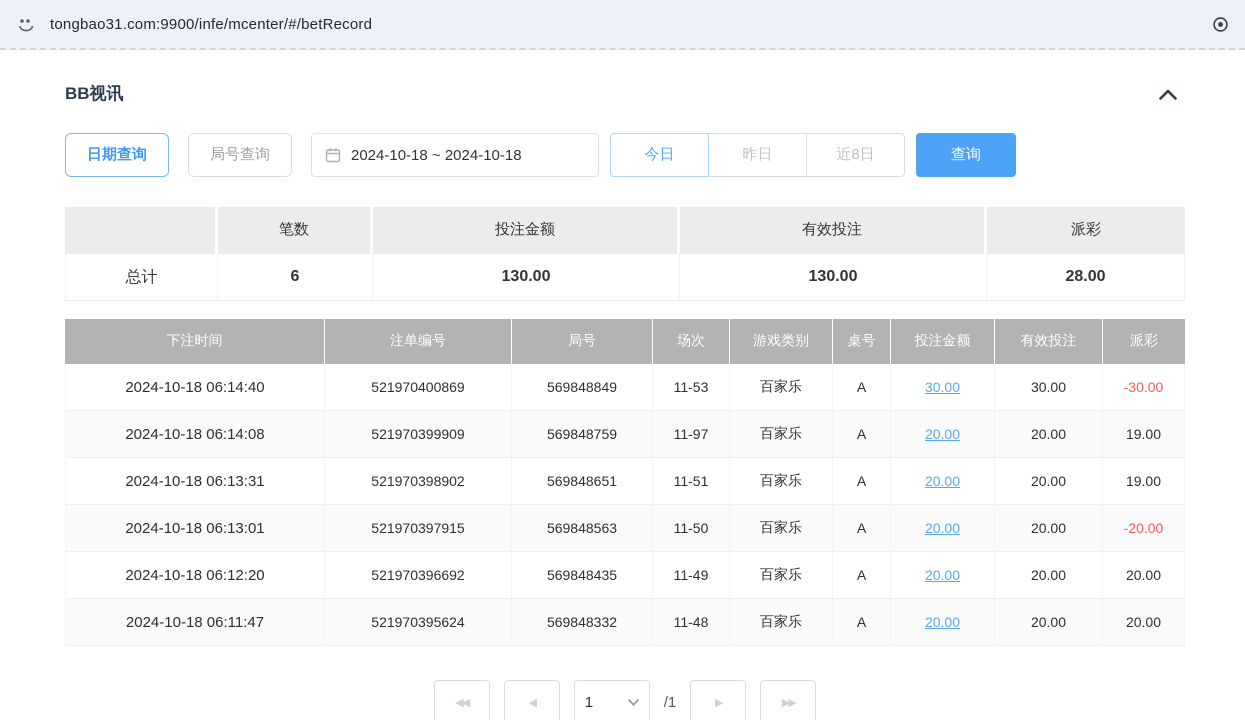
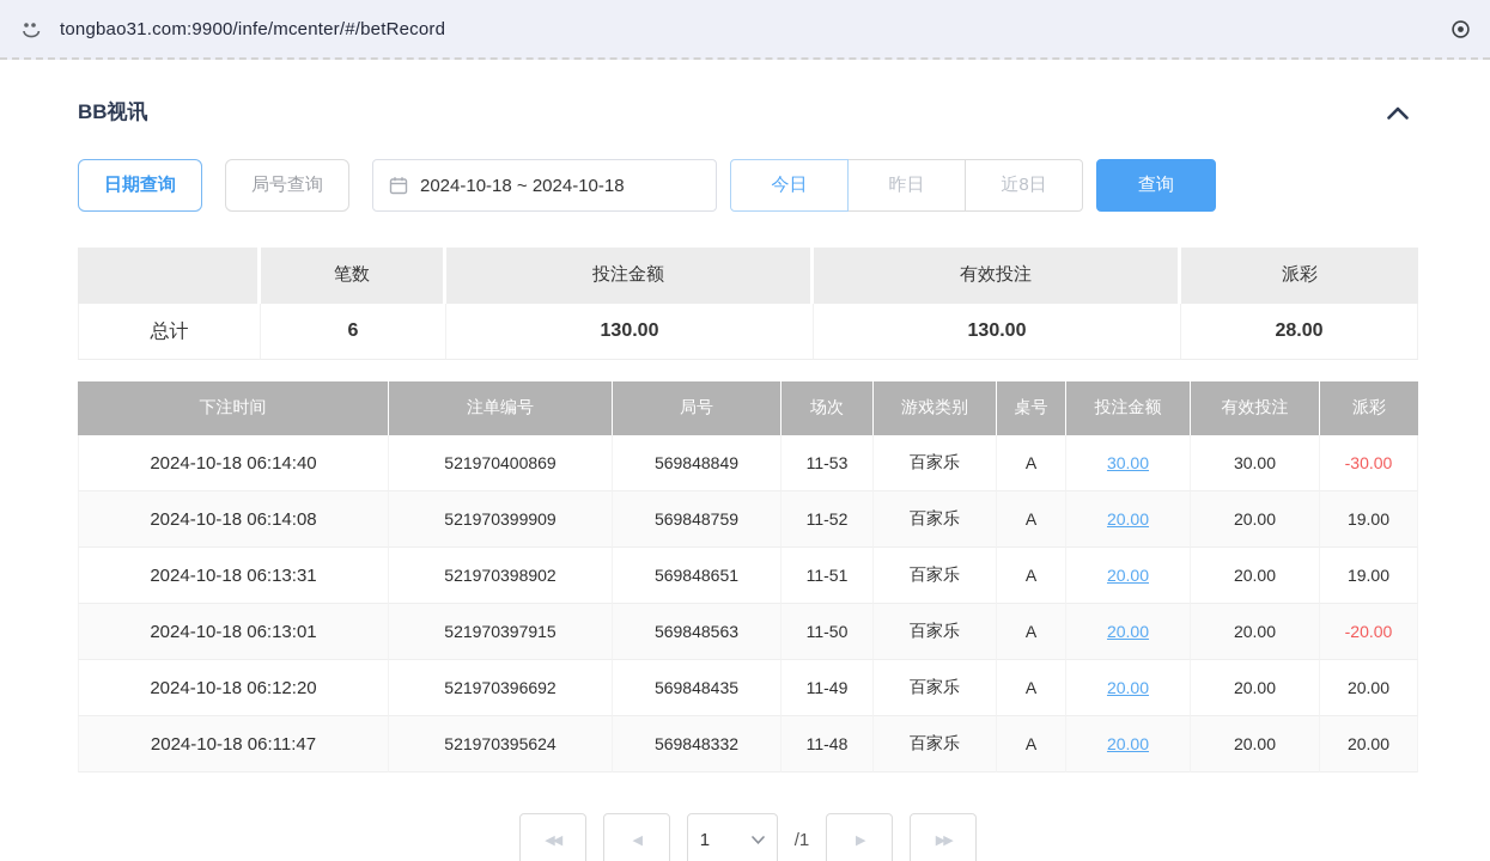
  tongbao31.com:9900/infe/mcenter/#/betRecord
  BB视讯
  日期查询
  局号查询
  2024-10-18 ~ 2024-10-18
  今日
  昨日
  近8日
  查询
  	笔数	投注金额	有效投注	派彩
  总计	6	130.00	130.00	28.00
  下注时间	注单编号	局号	场次	游戏类别	桌号	投注金额	有效投注	派彩
  2024-10-18 06:14:40	521970400869	569848849	11-53	百家乐	A	30.00	30.00	-30.00
- 2024-10-18 06:14:08	521970399909	569848759	11-97	百家乐	A	20.00	20.00	19.00
+ 2024-10-18 06:14:08	521970399909	569848759	11-52	百家乐	A	20.00	20.00	19.00
  2024-10-18 06:13:31	521970398902	569848651	11-51	百家乐	A	20.00	20.00	19.00
  2024-10-18 06:13:01	521970397915	569848563	11-50	百家乐	A	20.00	20.00	-20.00
  2024-10-18 06:12:20	521970396692	569848435	11-49	百家乐	A	20.00	20.00	20.00
  2024-10-18 06:11:47	521970395624	569848332	11-48	百家乐	A	20.00	20.00	20.00
  ◀◀
  ◀
  1
  /1
  ▶
  ▶▶
